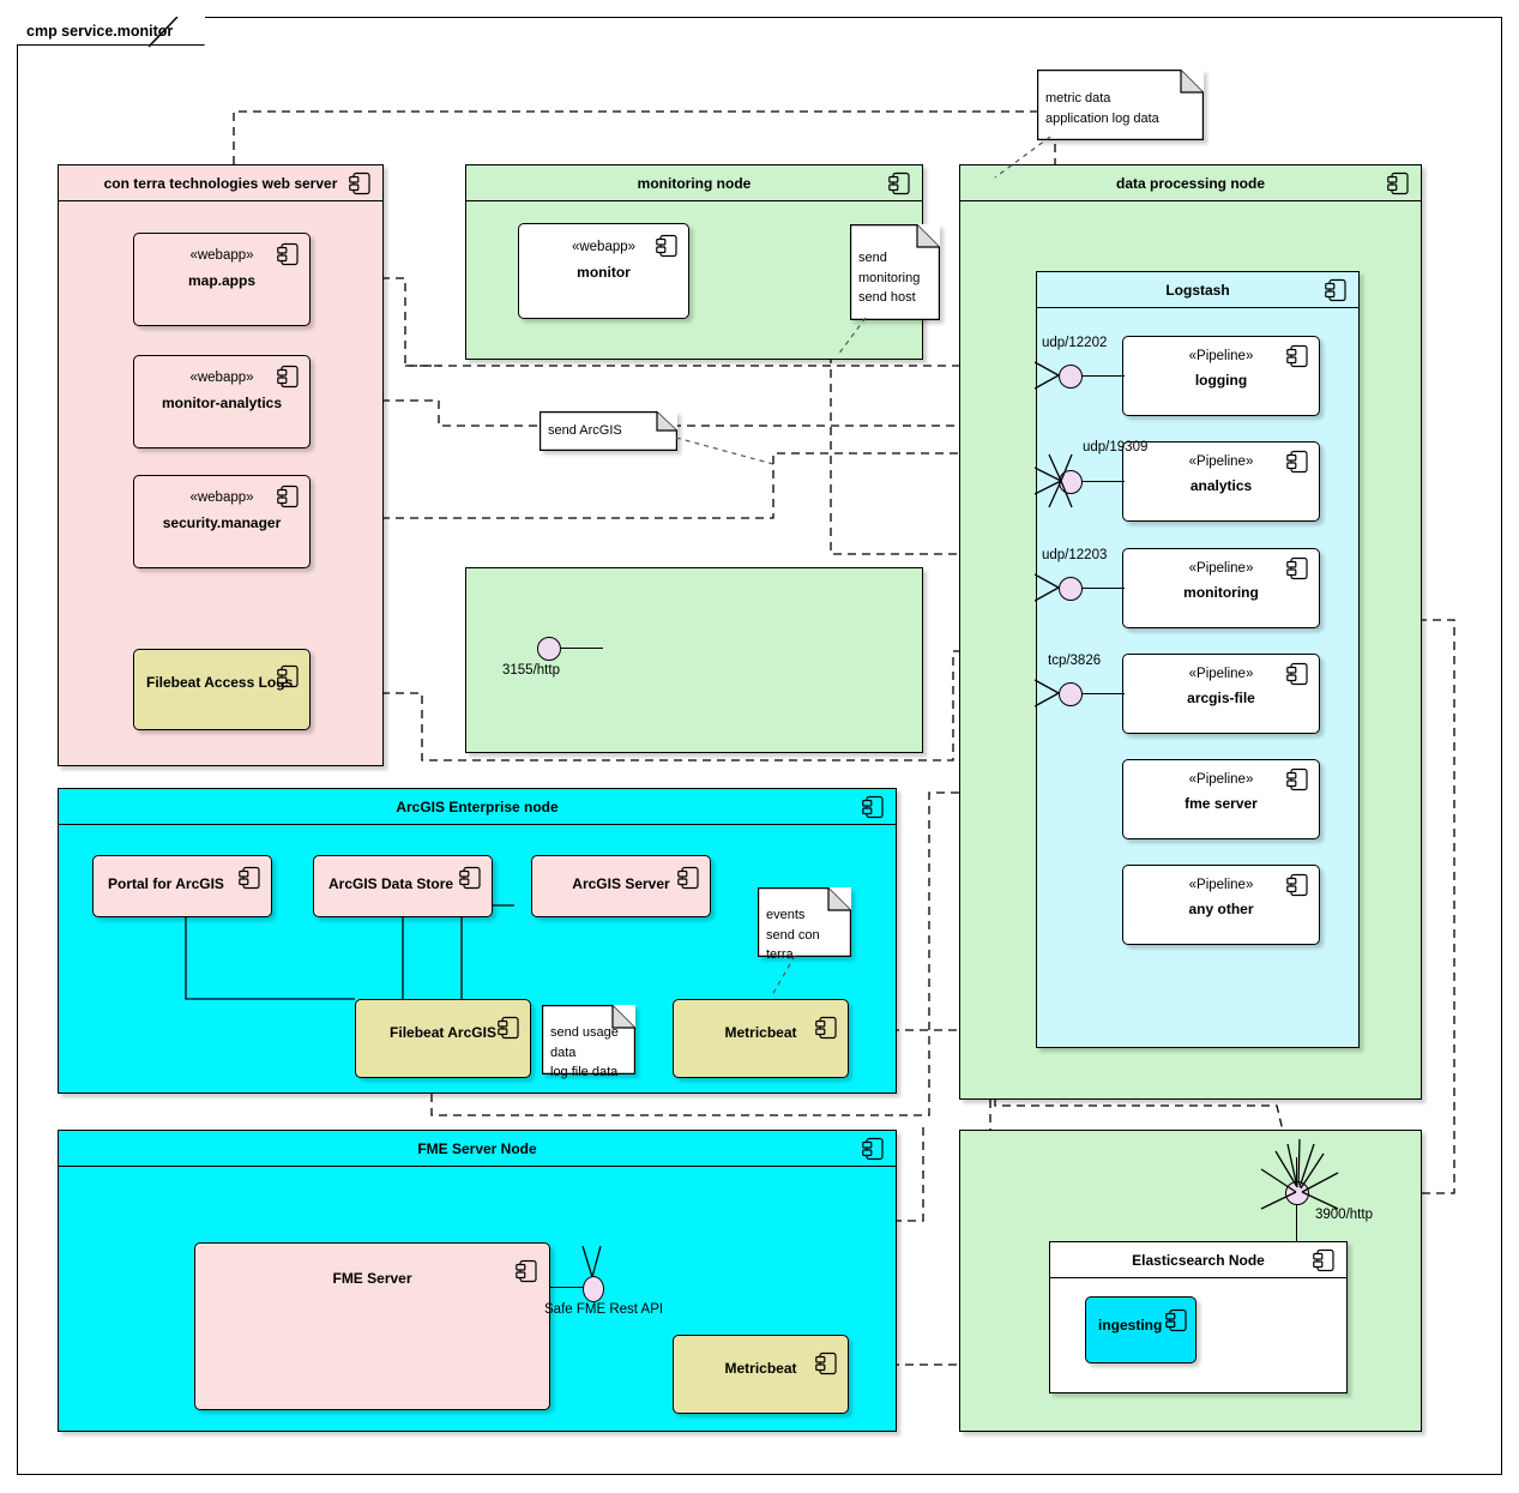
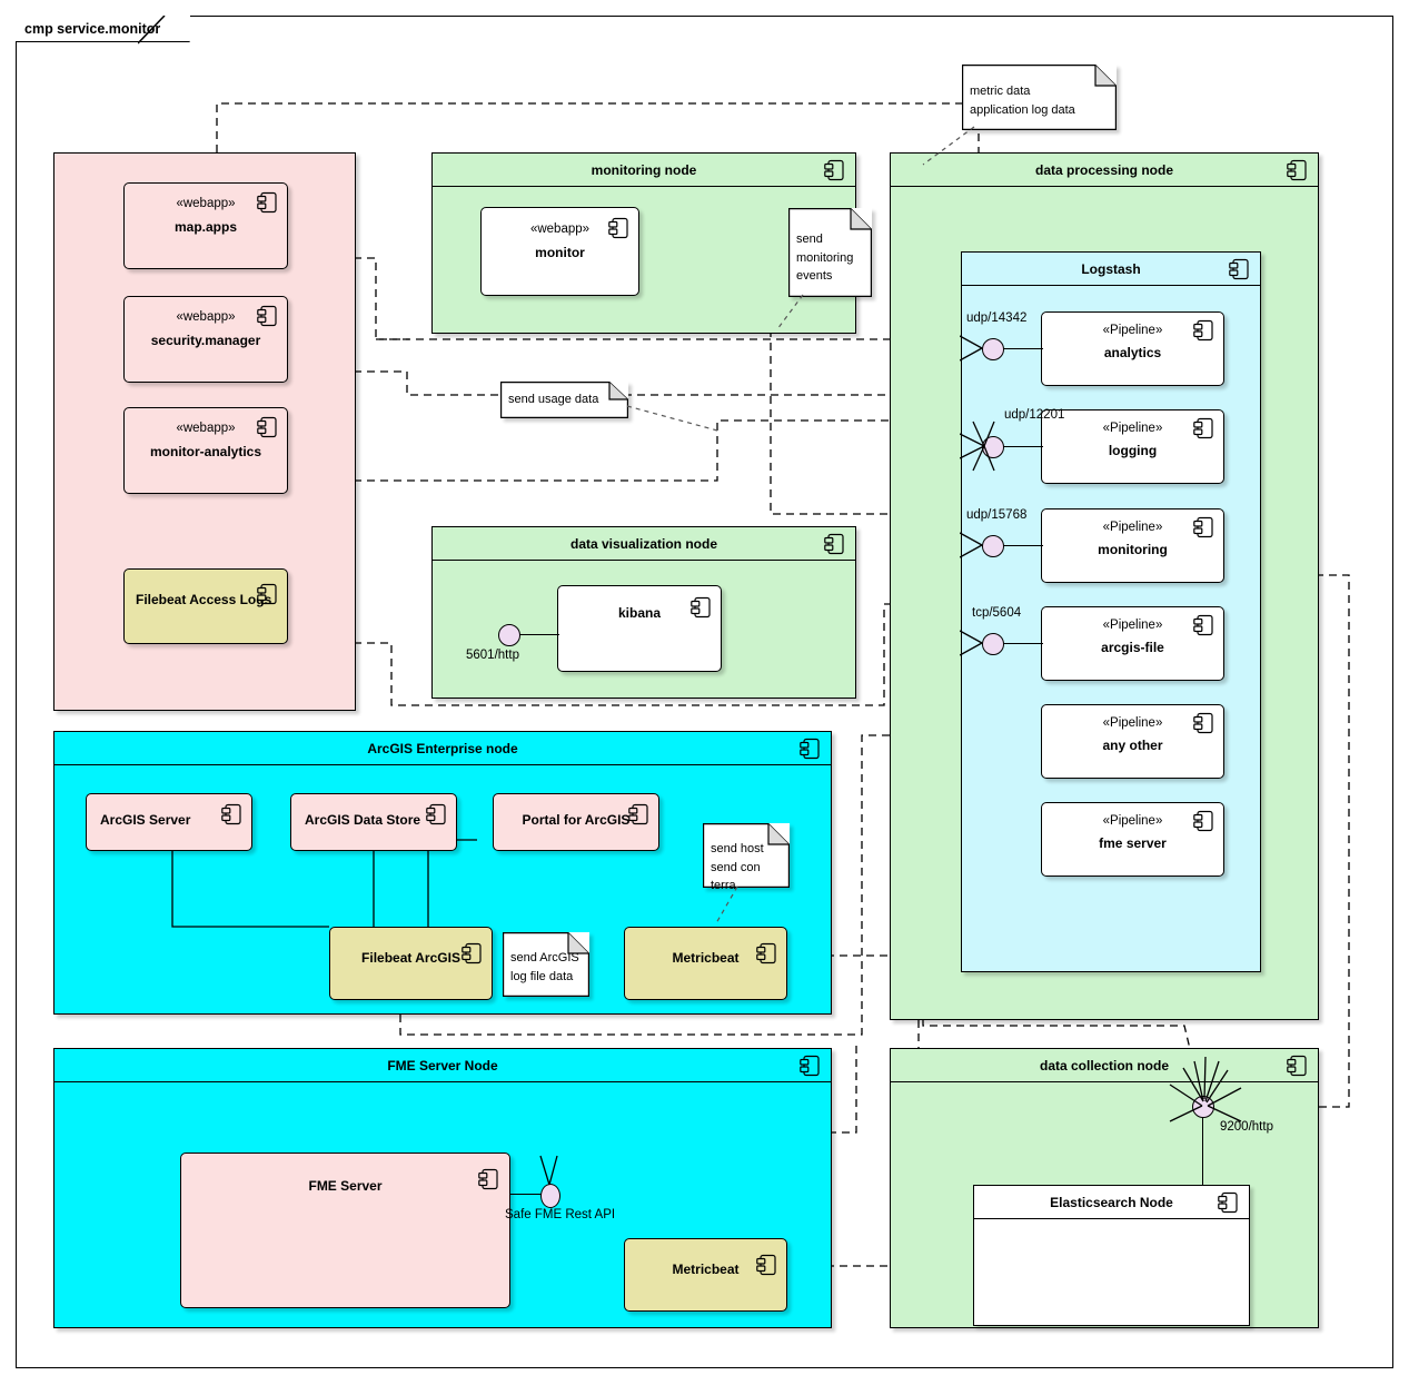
  cmp service.monitor
- con terra technologies web server
  «webapp»
  map.apps
  «webapp»
- monitor-analytics
+ security.manager
  «webapp»
- security.manager
+ monitor-analytics
  Filebeat Access Los
  monitoring node
  «webapp»
  monitor
+ data visualization node
+ kibana
- 3155/http
+ 5601/http
  data processing node
  Logstash
  «Pipeline»
- logging
+ analytics
- udp/12202
+ udp/14342
  «Pipeline»
- analytics
+ logging
- udp/19309
+ udp/12201
  «Pipeline»
  monitoring
- udp/12203
+ udp/15768
  «Pipeline»
  arcgis-file
- tcp/3826
+ tcp/5604
  «Pipeline»
- fme server
+ any other
  «Pipeline»
- any other
+ fme server
  ArcGIS Enterprise node
- Portal for ArcGIS
+ ArcGIS Server
  ArcGIS Data Store
- ArcGIS Server
+ Portal for ArcGIS
  Filebeat ArcGIS
  Metricbeat
  FME Server Node
  FME Server
  Safe FME Rest API
  Metricbeat
+ data collection node
  Elasticsearch Node
- ingesting
- 3900/http
+ 9200/http
  metric data
  application log data
  send
  monitoring
- send host
+ events
- send ArcGIS
+ send usage data
- events
+ send host
  send con terra
- send usage data
+ send ArcGIS
  log file data
